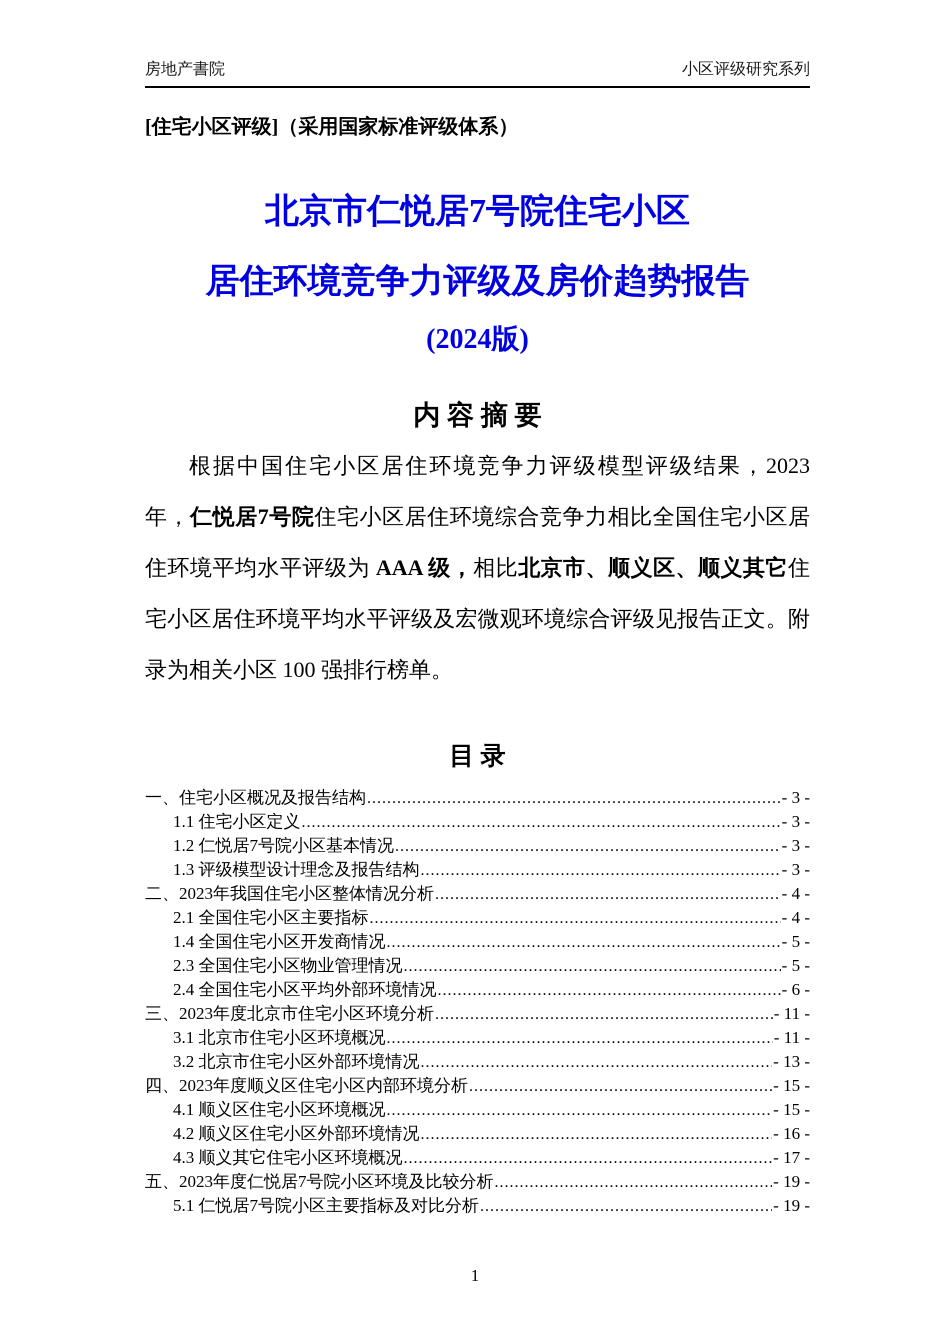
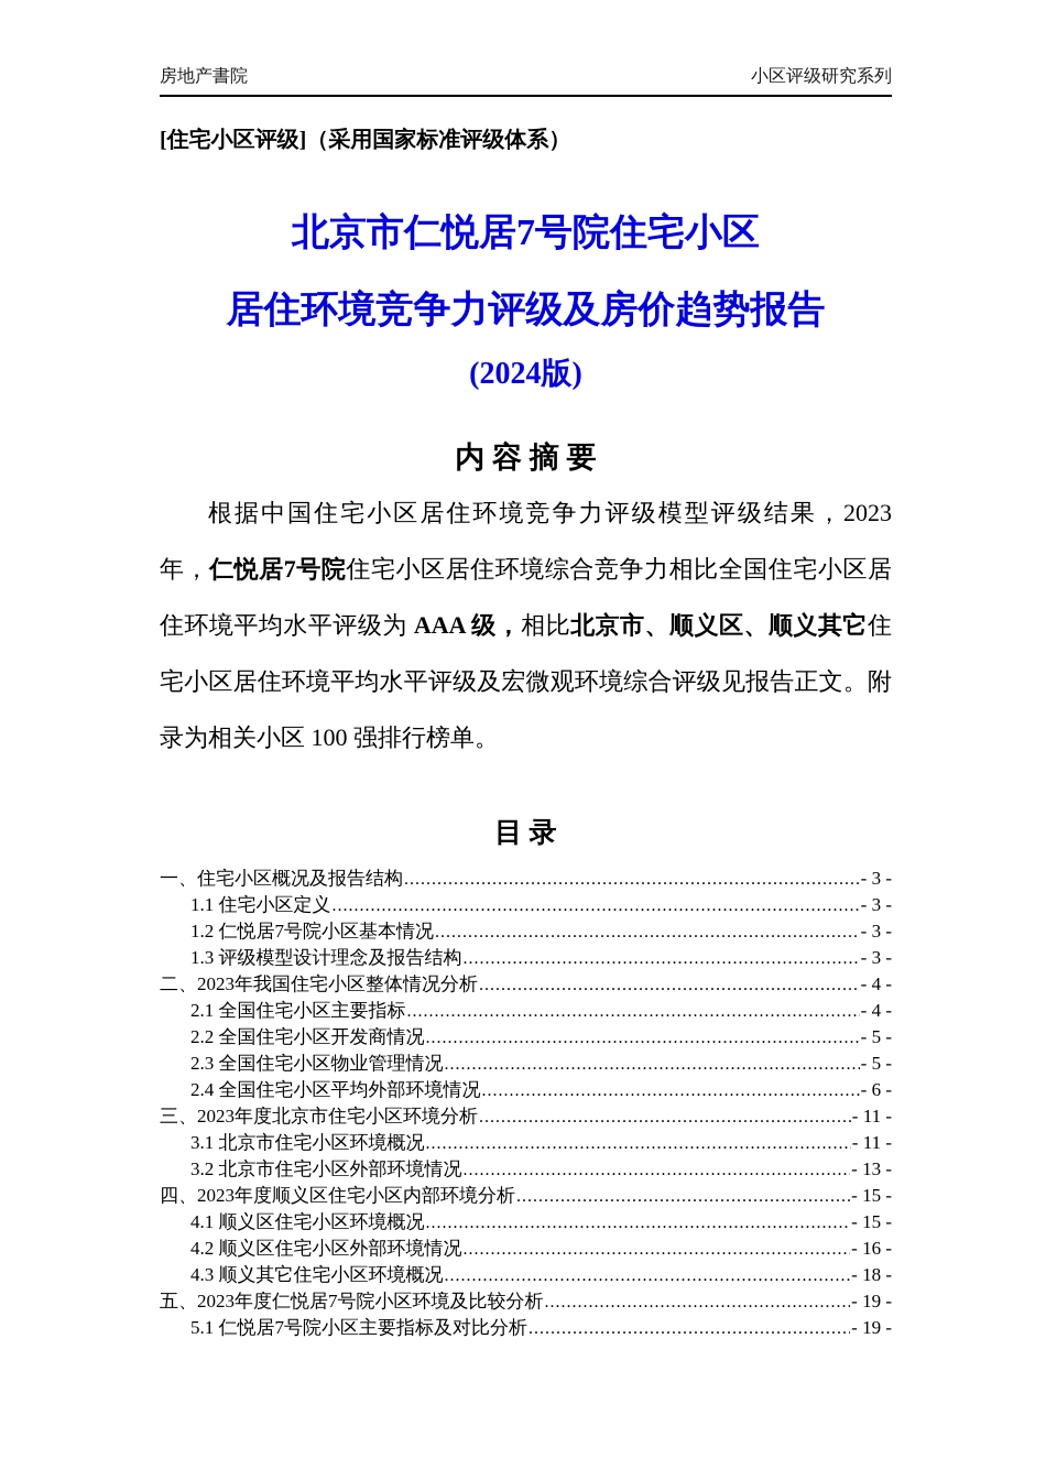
  房地产書院
  小区评级研究系列
  [住宅小区评级]（采用国家标准评级体系）
  北京市仁悦居7号院住宅小区
  居住环境竞争力评级及房价趋势报告
  (2024版)
  内 容 摘 要
  根据中国住宅小区居住环境竞争力评级模型评级结果，2023 年，仁悦居7号院住宅小区居住环境综合竞争力相比全国住宅小区居住环境平均水平评级为 AAA 级，相比北京市、顺义区、顺义其它住宅小区居住环境平均水平评级及宏微观环境综合评级见报告正文。附录为相关小区 100 强排行榜单。
  目 录
  一、住宅小区概况及报告结构
  - 3 -
  1.1 住宅小区定义
  - 3 -
  1.2 仁悦居7号院小区基本情况
  - 3 -
  1.3 评级模型设计理念及报告结构
  - 3 -
  二、2023年我国住宅小区整体情况分析
  - 4 -
  2.1 全国住宅小区主要指标
  - 4 -
- 1.4 全国住宅小区开发商情况
+ 2.2 全国住宅小区开发商情况
  - 5 -
  2.3 全国住宅小区物业管理情况
  - 5 -
  2.4 全国住宅小区平均外部环境情况
  - 6 -
  三、2023年度北京市住宅小区环境分析
  - 11 -
  3.1 北京市住宅小区环境概况
  - 11 -
  3.2 北京市住宅小区外部环境情况
  - 13 -
  四、2023年度顺义区住宅小区内部环境分析
  - 15 -
  4.1 顺义区住宅小区环境概况
  - 15 -
  4.2 顺义区住宅小区外部环境情况
  - 16 -
  4.3 顺义其它住宅小区环境概况
- - 17 -
+ - 18 -
  五、2023年度仁悦居7号院小区环境及比较分析
  - 19 -
  5.1 仁悦居7号院小区主要指标及对比分析
  - 19 -
- 1
